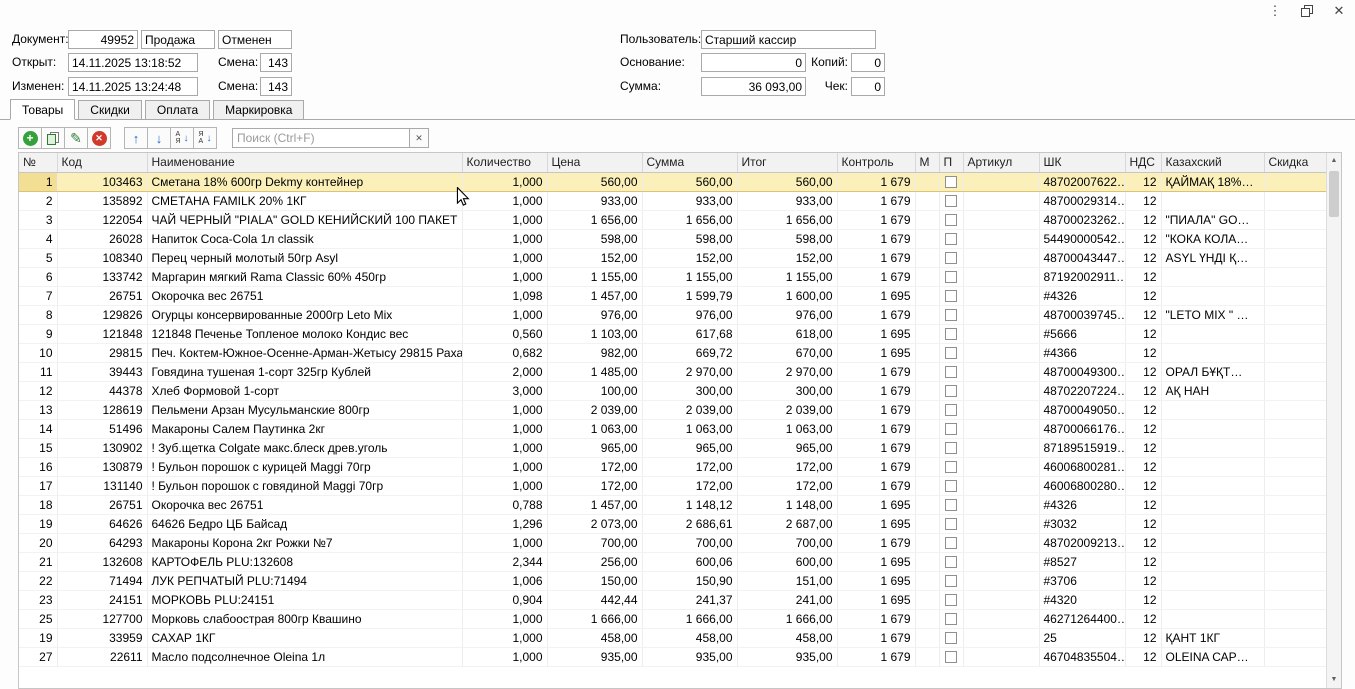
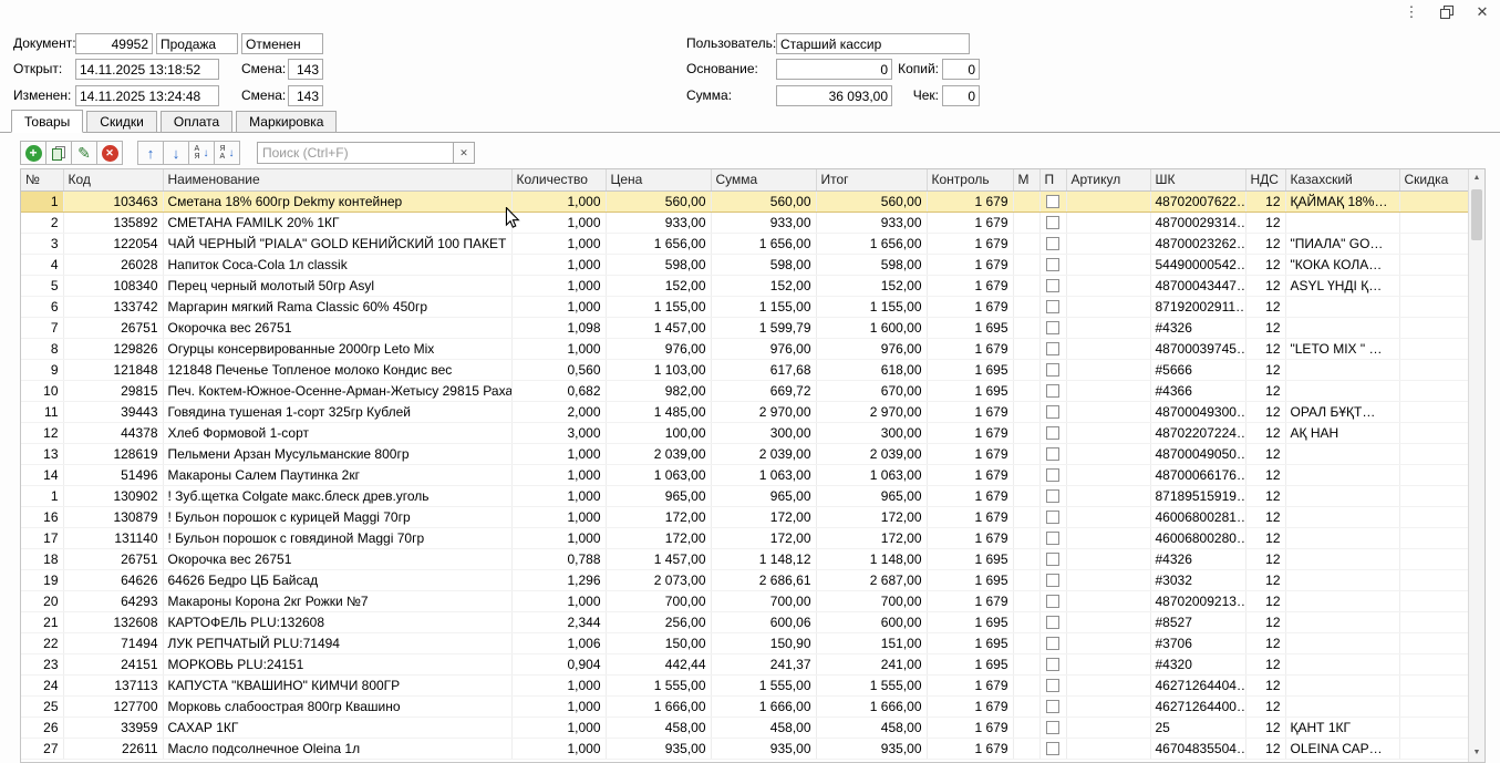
  ⋮
  ✕
  Документ:
  49952
  Продажа
  Отменен
  Открыт:
  14.11.2025 13:18:52
  Смена:
  143
  Изменен:
  14.11.2025 13:24:48
  Смена:
  143
  Пользователь:
  Старший кассир
  Основание:
  0
  Копий:
  0
  Сумма:
  36 093,00
  Чек:
  0
  Товары
  Скидки
  Оплата
  Маркировка
  +
  ✎
  ✕
  ↑
  ↓
  ↓
  ↓
  Поиск (Ctrl+F)
  ✕
  №	Код	Наименование	Количество	Цена	Сумма	Итог	Контроль	М	П	Артикул	ШК	НДС	Казахский	Скидка
  1	103463	Сметана 18% 600гр Dekmy контейнер	1,000	560,00	560,00	560,00	1 679				48702007622…	12	ҚАЙМАҚ 18%…
  2	135892	СМЕТАНА FAMILK 20% 1КГ	1,000	933,00	933,00	933,00	1 679				48700029314…	12
  3	122054	ЧАЙ ЧЕРНЫЙ "PIALA" GOLD КЕНИЙСКИЙ 100 ПАКЕТ	1,000	1 656,00	1 656,00	1 656,00	1 679				48700023262…	12	"ПИАЛА" GO…
  4	26028	Напиток Coca-Cola 1л classik	1,000	598,00	598,00	598,00	1 679				54490000542…	12	"КОКА КОЛА…
  5	108340	Перец черный молотый 50гр Asyl	1,000	152,00	152,00	152,00	1 679				48700043447…	12	ASYL ҮНДІ Қ…
  6	133742	Маргарин мягкий Rama Classic 60% 450гр	1,000	1 155,00	1 155,00	1 155,00	1 679				87192002911…	12
  7	26751	Окорочка вес 26751	1,098	1 457,00	1 599,79	1 600,00	1 695				#4326	12
  8	129826	Огурцы консервированные 2000гр Leto Mix	1,000	976,00	976,00	976,00	1 679				48700039745…	12	"LETO MIX " …
  9	121848	121848 Печенье Топленое молоко Кондис вес	0,560	1 103,00	617,68	618,00	1 695				#5666	12
  10	29815	Печ. Коктем-Южное-Осенне-Арман-Жетысу 29815 Раха	0,682	982,00	669,72	670,00	1 695				#4366	12
  11	39443	Говядина тушеная 1-сорт 325гр Кублей	2,000	1 485,00	2 970,00	2 970,00	1 679				48700049300…	12	ОРАЛ БҰҚТ…
  12	44378	Хлеб Формовой 1-сорт	3,000	100,00	300,00	300,00	1 679				48702207224…	12	АҚ НАН
  13	128619	Пельмени Арзан Мусульманские 800гр	1,000	2 039,00	2 039,00	2 039,00	1 679				48700049050…	12
  14	51496	Макароны Салем Паутинка 2кг	1,000	1 063,00	1 063,00	1 063,00	1 679				48700066176…	12
- 15	130902	! Зуб.щетка Colgate макс.блеск древ.уголь	1,000	965,00	965,00	965,00	1 679				87189515919…	12
+ 1	130902	! Зуб.щетка Colgate макс.блеск древ.уголь	1,000	965,00	965,00	965,00	1 679				87189515919…	12
  16	130879	! Бульон порошок с курицей Maggi 70гр	1,000	172,00	172,00	172,00	1 679				46006800281…	12
  17	131140	! Бульон порошок с говядиной Maggi 70гр	1,000	172,00	172,00	172,00	1 679				46006800280…	12
  18	26751	Окорочка вес 26751	0,788	1 457,00	1 148,12	1 148,00	1 695				#4326	12
  19	64626	64626 Бедро ЦБ Байсад	1,296	2 073,00	2 686,61	2 687,00	1 695				#3032	12
  20	64293	Макароны Корона 2кг Рожки №7	1,000	700,00	700,00	700,00	1 679				48702009213…	12
  21	132608	КАРТОФЕЛЬ PLU:132608	2,344	256,00	600,06	600,00	1 695				#8527	12
  22	71494	ЛУК РЕПЧАТЫЙ PLU:71494	1,006	150,00	150,90	151,00	1 695				#3706	12
  23	24151	МОРКОВЬ PLU:24151	0,904	442,44	241,37	241,00	1 695				#4320	12
+ 24	137113	КАПУСТА "КВАШИНО" КИМЧИ 800ГР	1,000	1 555,00	1 555,00	1 555,00	1 679				46271264404…	12
  25	127700	Морковь слабоострая 800гр Квашино	1,000	1 666,00	1 666,00	1 666,00	1 679				46271264400…	12
- 19	33959	САХАР 1КГ	1,000	458,00	458,00	458,00	1 679				25	12	ҚАНТ 1КГ
+ 26	33959	САХАР 1КГ	1,000	458,00	458,00	458,00	1 679				25	12	ҚАНТ 1КГ
  27	22611	Масло подсолнечное Oleina 1л	1,000	935,00	935,00	935,00	1 679				46704835504…	12	OLEINA САР…
